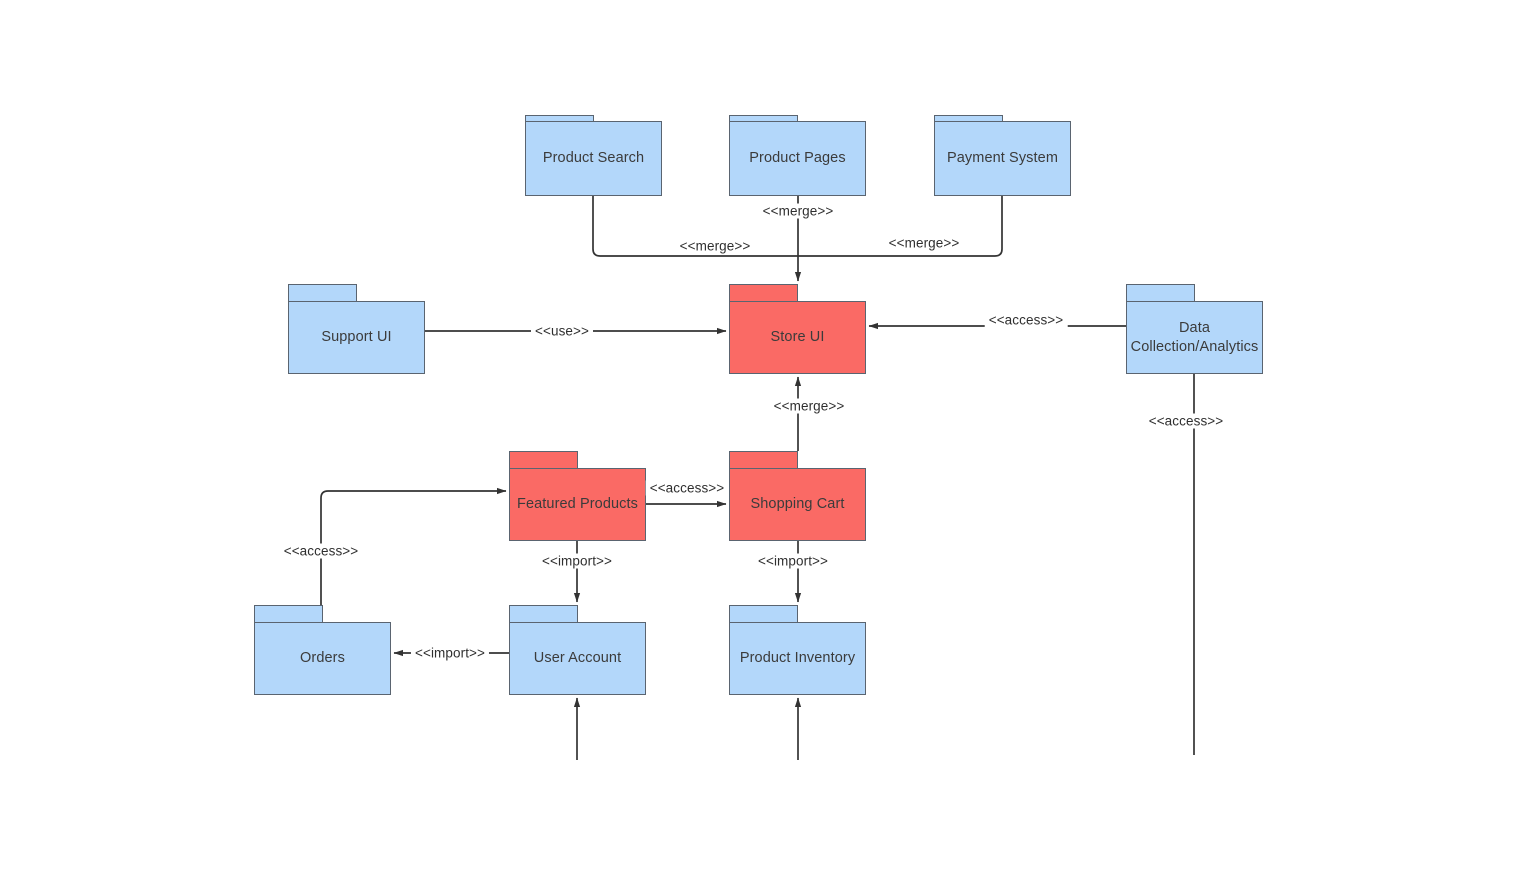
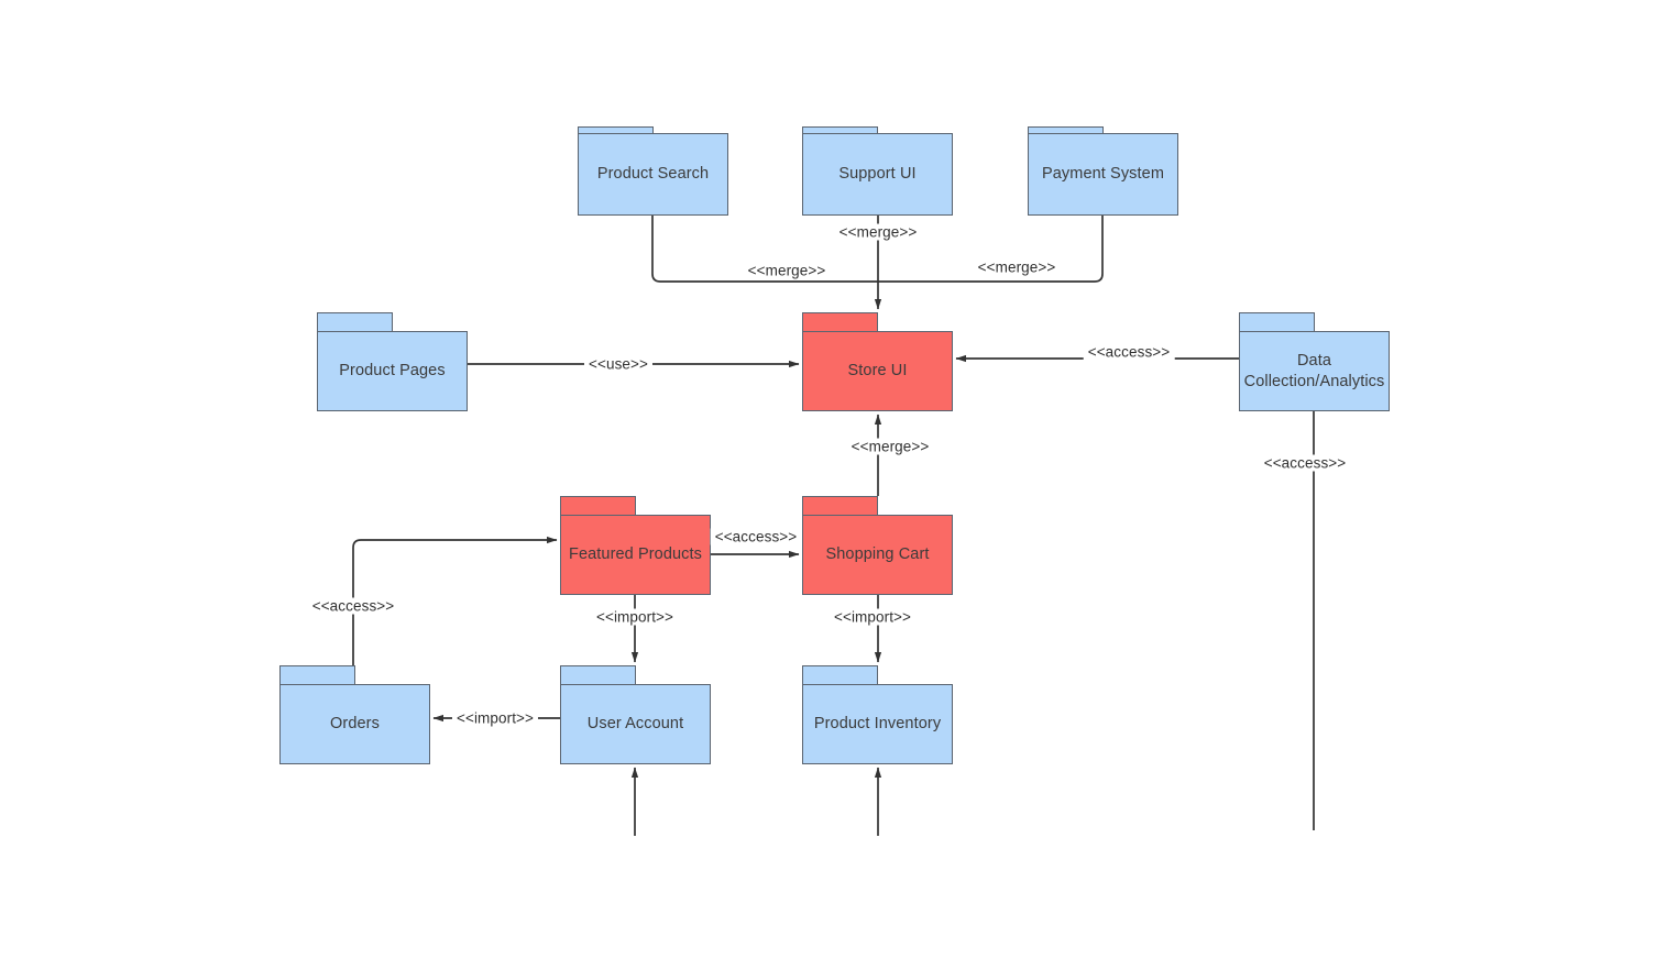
  Product Search
- Product Pages
+ Support UI
  Payment System
- Support UI
+ Product Pages
  Store UI
  Data
  Collection/Analytics
  Featured Products
  Shopping Cart
  Orders
  User Account
  Product Inventory
  <<merge>>
  <<merge>>
  <<merge>>
  <<use>>
  <<access>>
  <<merge>>
  <<access>>
  <<access>>
  <<import>>
  <<import>>
  <<import>>
  <<access>>
